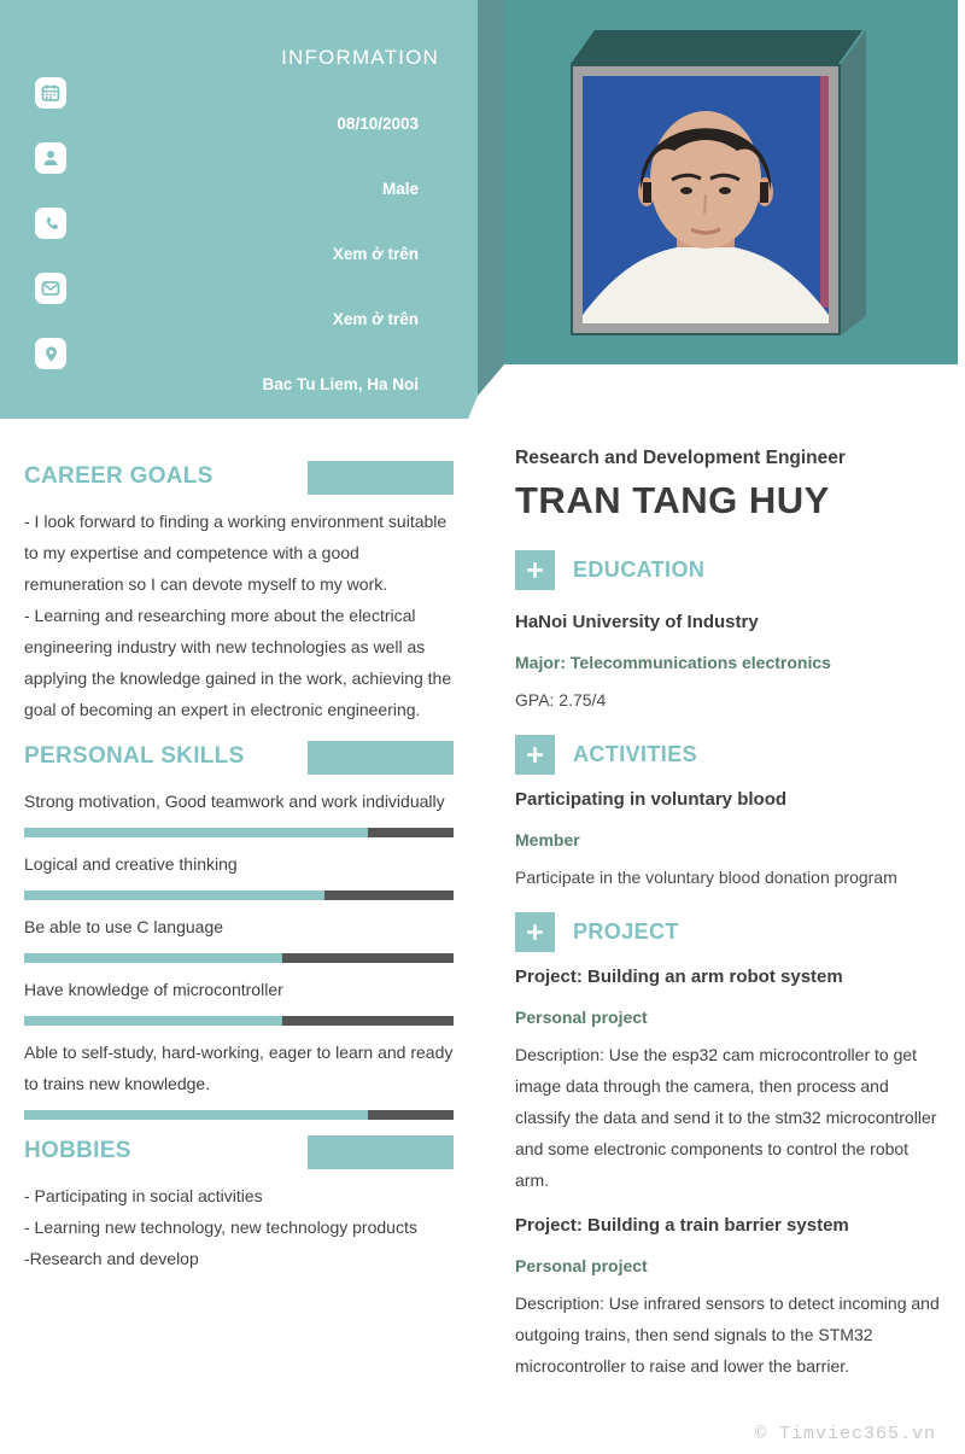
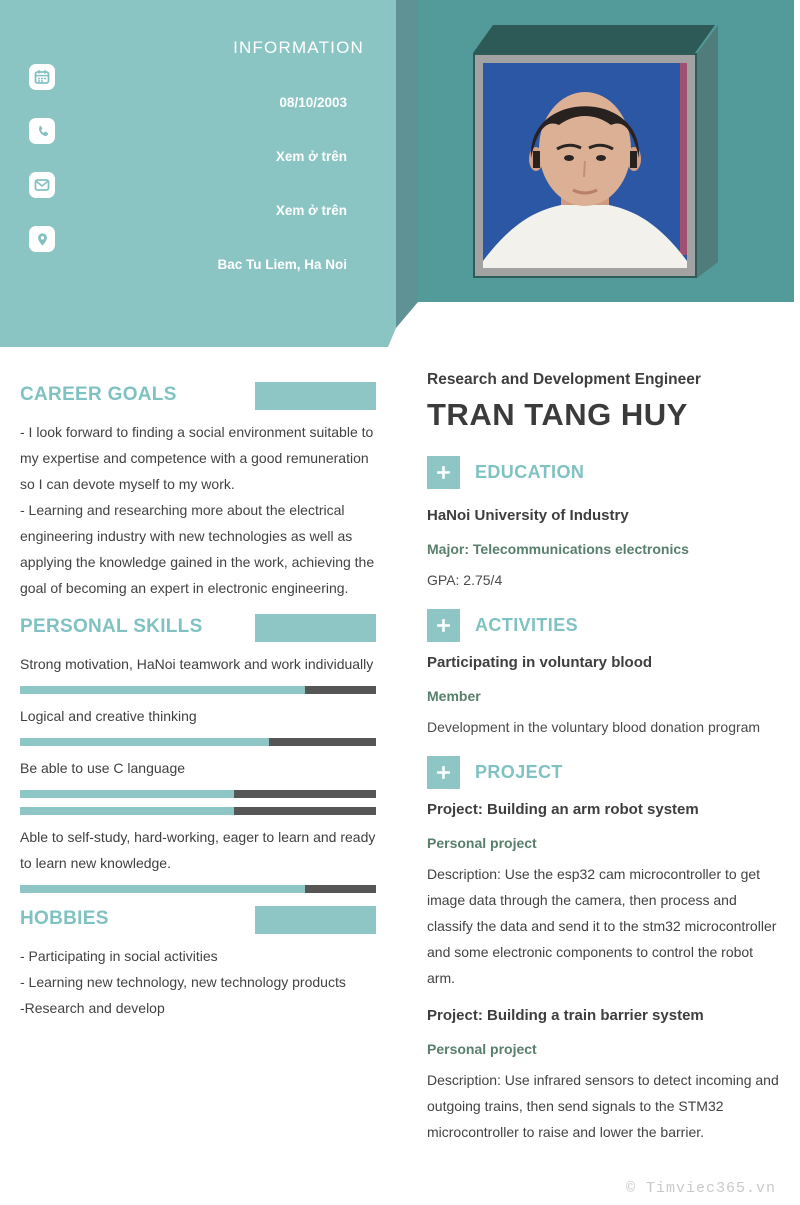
  INFORMATION
  08/10/2003
- Male
  Xem ở trên
  Xem ở trên
  Bac Tu Liem, Ha Noi
  CAREER GOALS
- - I look forward to finding a working environment suitable to my expertise and competence with a good remuneration so I can devote myself to my work.
+ - I look forward to finding a social environment suitable to my expertise and competence with a good remuneration so I can devote myself to my work.
  - Learning and researching more about the electrical engineering industry with new technologies as well as applying the knowledge gained in the work, achieving the goal of becoming an expert in electronic engineering.
  PERSONAL SKILLS
- Strong motivation, Good teamwork and work individually
+ Strong motivation, HaNoi teamwork and work individually
  Logical and creative thinking
  Be able to use C language
- Have knowledge of microcontroller
- Able to self-study, hard-working, eager to learn and ready to trains new knowledge.
+ Able to self-study, hard-working, eager to learn and ready to learn new knowledge.
  HOBBIES
  - Participating in social activities
  - Learning new technology, new technology products
  -Research and develop
  Research and Development Engineer
  TRAN TANG HUY
  EDUCATION
  HaNoi University of Industry
  Major: Telecommunications electronics
  GPA: 2.75/4
  ACTIVITIES
  Participating in voluntary blood
  Member
- Participate in the voluntary blood donation program
+ Development in the voluntary blood donation program
  PROJECT
  Project: Building an arm robot system
  Personal project
  Description: Use the esp32 cam microcontroller to get image data through the camera, then process and classify the data and send it to the stm32 microcontroller and some electronic components to control the robot arm.
  Project: Building a train barrier system
  Personal project
  Description: Use infrared sensors to detect incoming and outgoing trains, then send signals to the STM32 microcontroller to raise and lower the barrier.
  © Timviec365.vn
